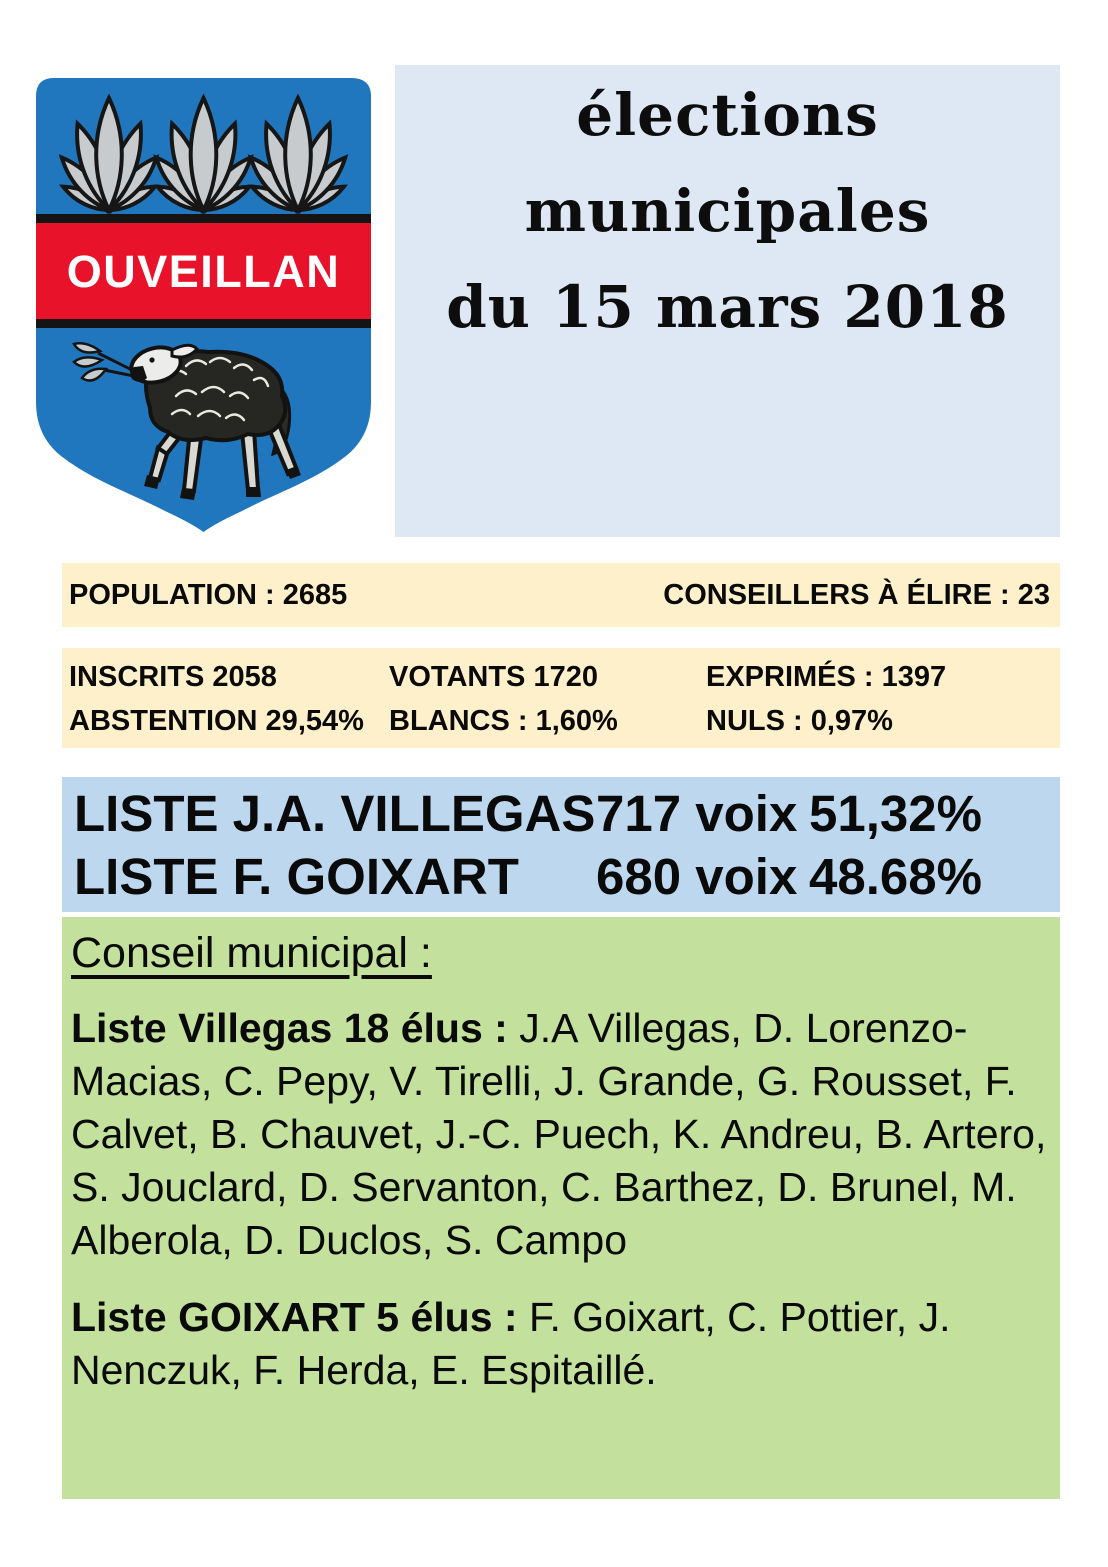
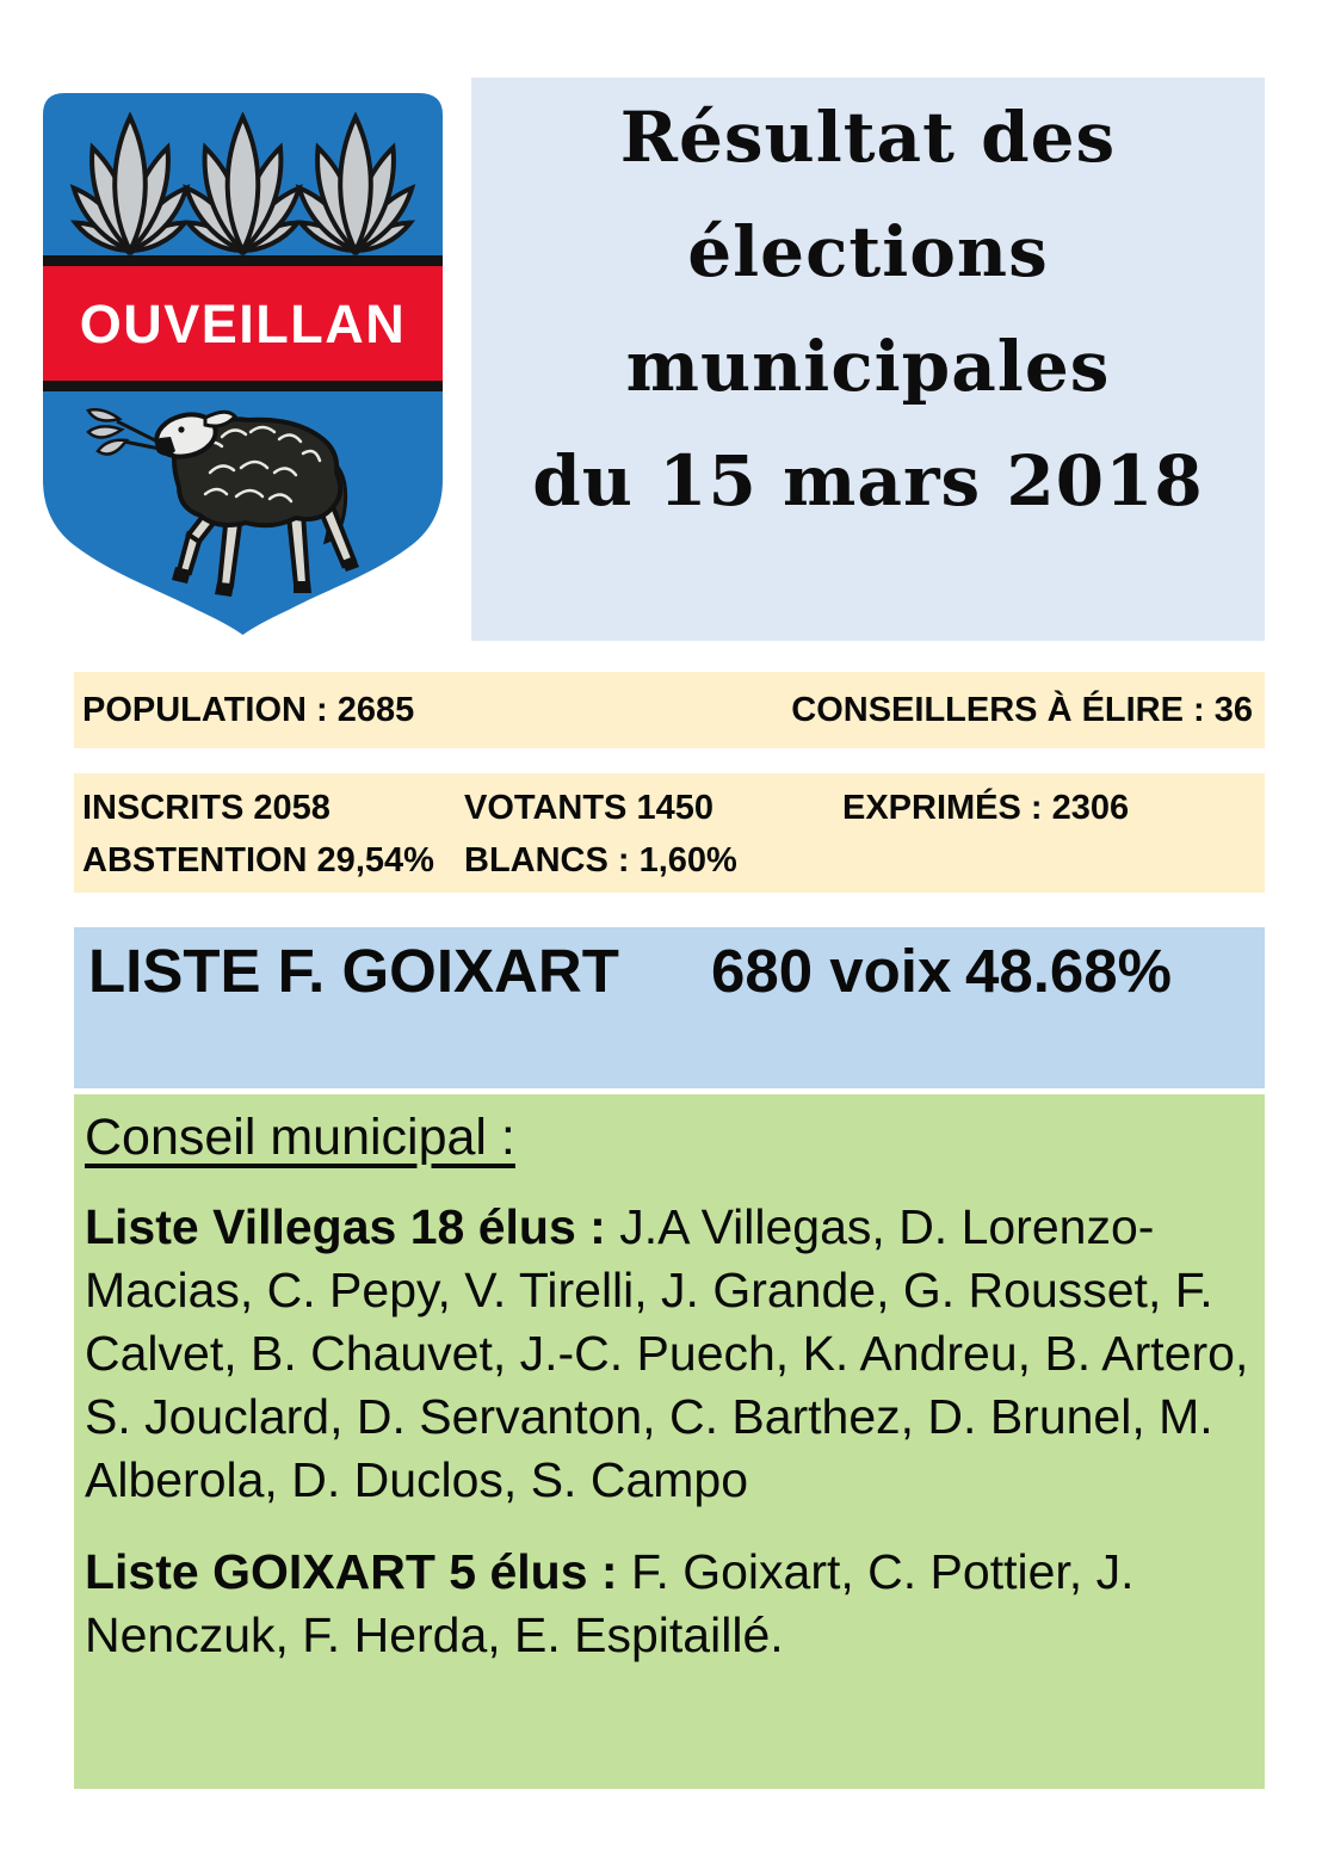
  OUVEILLAN
+ Résultat des
  élections
  municipales
  du 15 mars 2018
  POPULATION : 2685
- CONSEILLERS À ÉLIRE : 23
+ CONSEILLERS À ÉLIRE : 36
  INSCRITS 2058
- VOTANTS 1720
+ VOTANTS 1450
- EXPRIMÉS : 1397
+ EXPRIMÉS : 2306
  ABSTENTION 29,54%
  BLANCS : 1,60%
- NULS : 0,97%
- LISTE J.A. VILLEGAS
- 717 voix
- 51,32%
  LISTE F. GOIXART
  680 voix
  48.68%
  Conseil municipal :
  Liste Villegas 18 élus : J.A Villegas, D. Lorenzo-Macias, C. Pepy, V. Tirelli, J. Grande, G. Rousset, F. Calvet, B. Chauvet, J.-C. Puech, K. Andreu, B. Artero, S. Jouclard, D. Servanton, C. Barthez, D. Brunel, M. Alberola, D. Duclos, S. Campo
  Liste GOIXART 5 élus : F. Goixart, C. Pottier, J. Nenczuk, F. Herda, E. Espitaillé.
